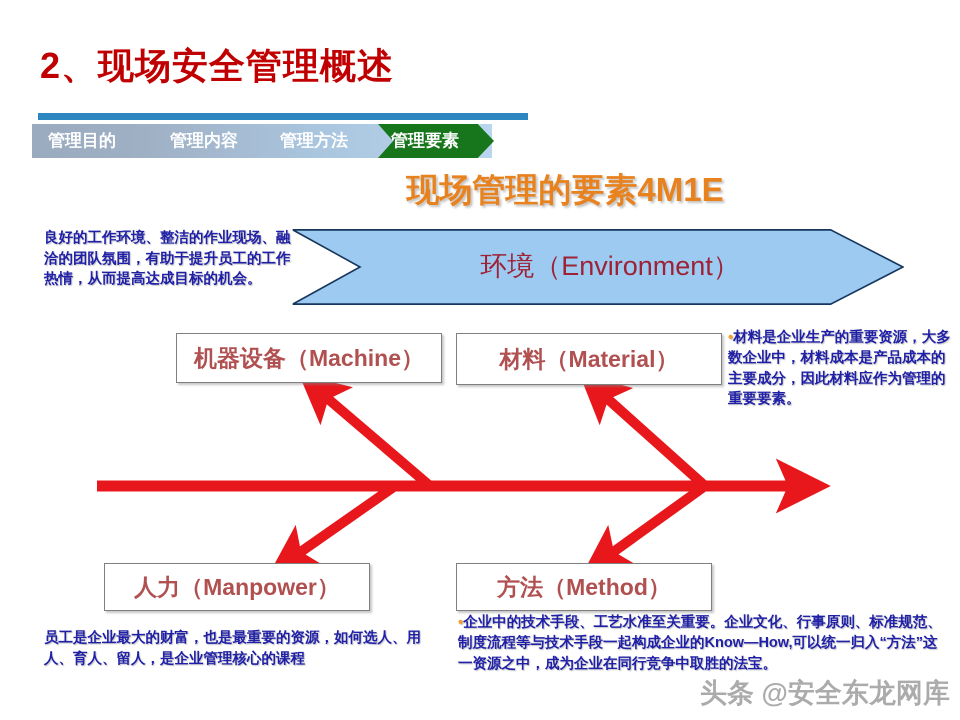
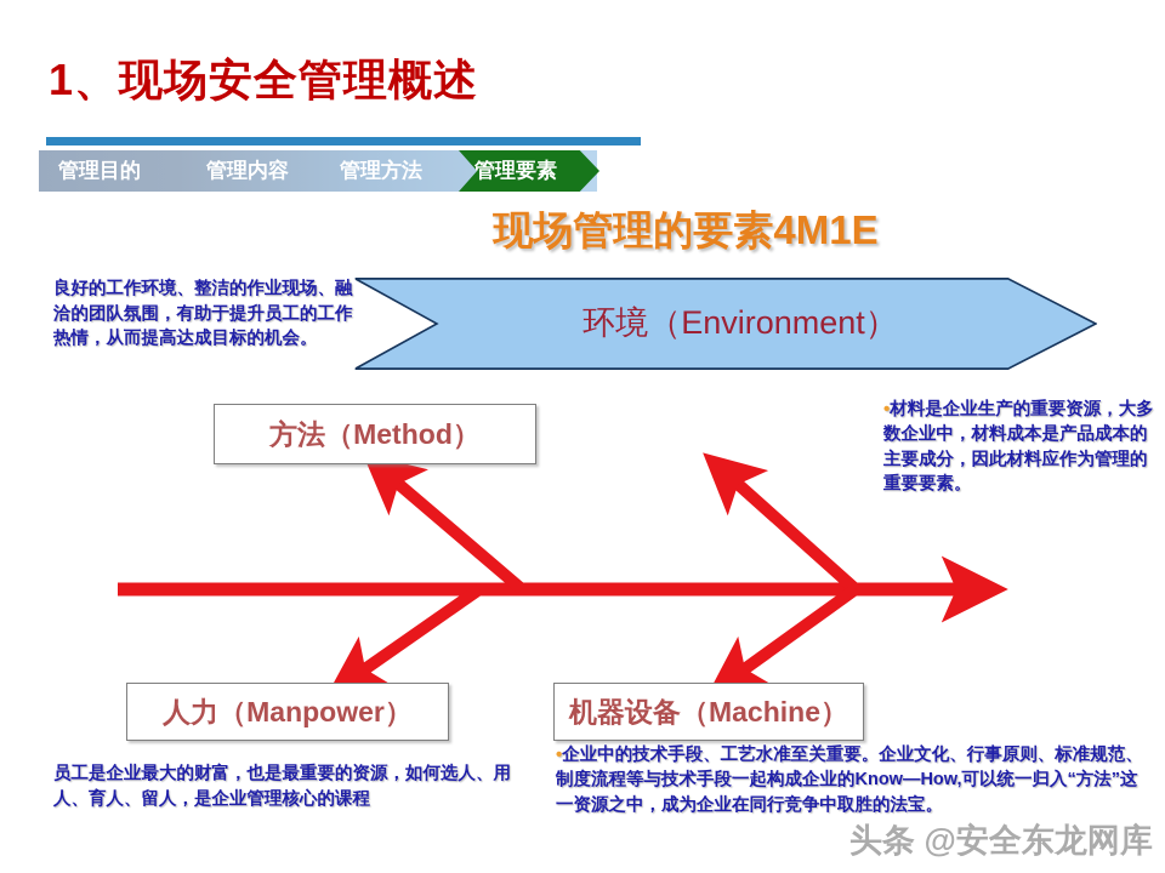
- 2、现场安全管理概述
+ 1、现场安全管理概述
  管理目的
  管理内容
  管理方法
  管理要素
  现场管理的要素4M1E
  环境（Environment）
- 机器设备（Machine）
+ 方法（Method）
- 材料（Material）
  人力（Manpower）
- 方法（Method）
+ 机器设备（Machine）
  良好的工作环境、整洁的作业现场、融洽的团队氛围，有助于提升员工的工作热情，从而提高达成目标的机会。
  •材料是企业生产的重要资源，大多数企业中，材料成本是产品成本的主要成分，因此材料应作为管理的重要要素。
  员工是企业最大的财富，也是最重要的资源，如何选人、用人、育人、留人，是企业管理核心的课程
  •企业中的技术手段、工艺水准至关重要。企业文化、行事原则、标准规范、制度流程等与技术手段一起构成企业的Know—How,可以统一归入“方法”这一资源之中，成为企业在同行竞争中取胜的法宝。
  头条 @安全东龙网库
